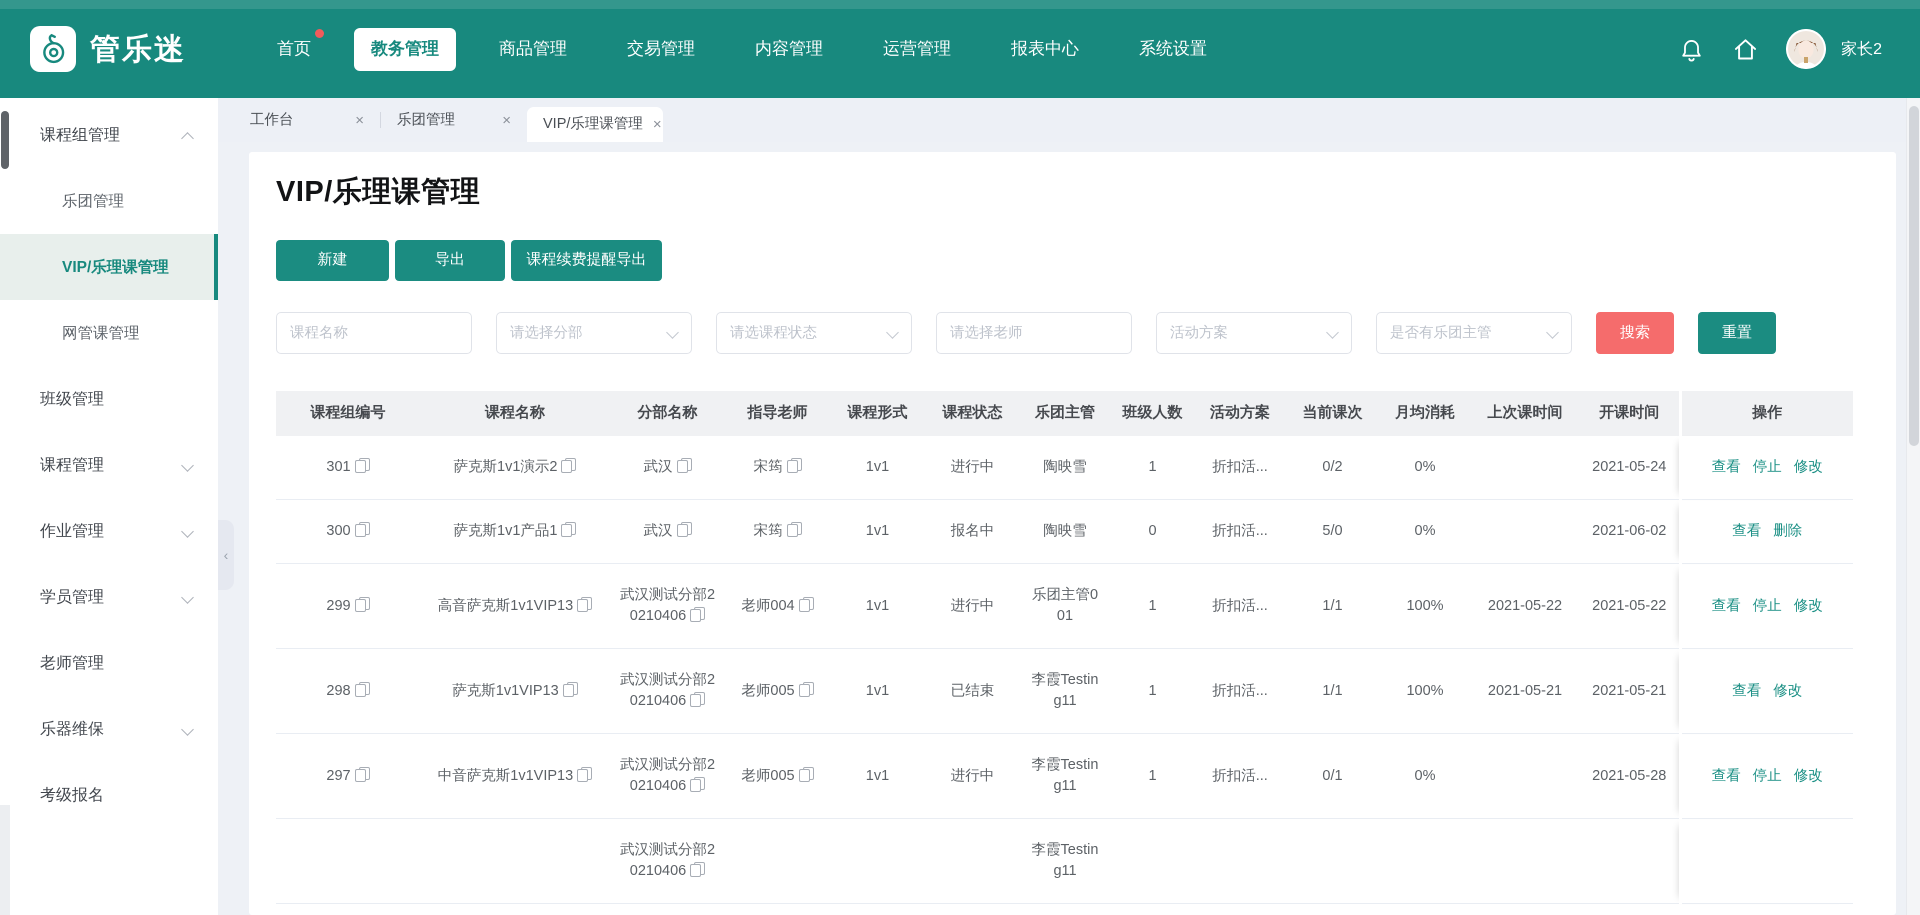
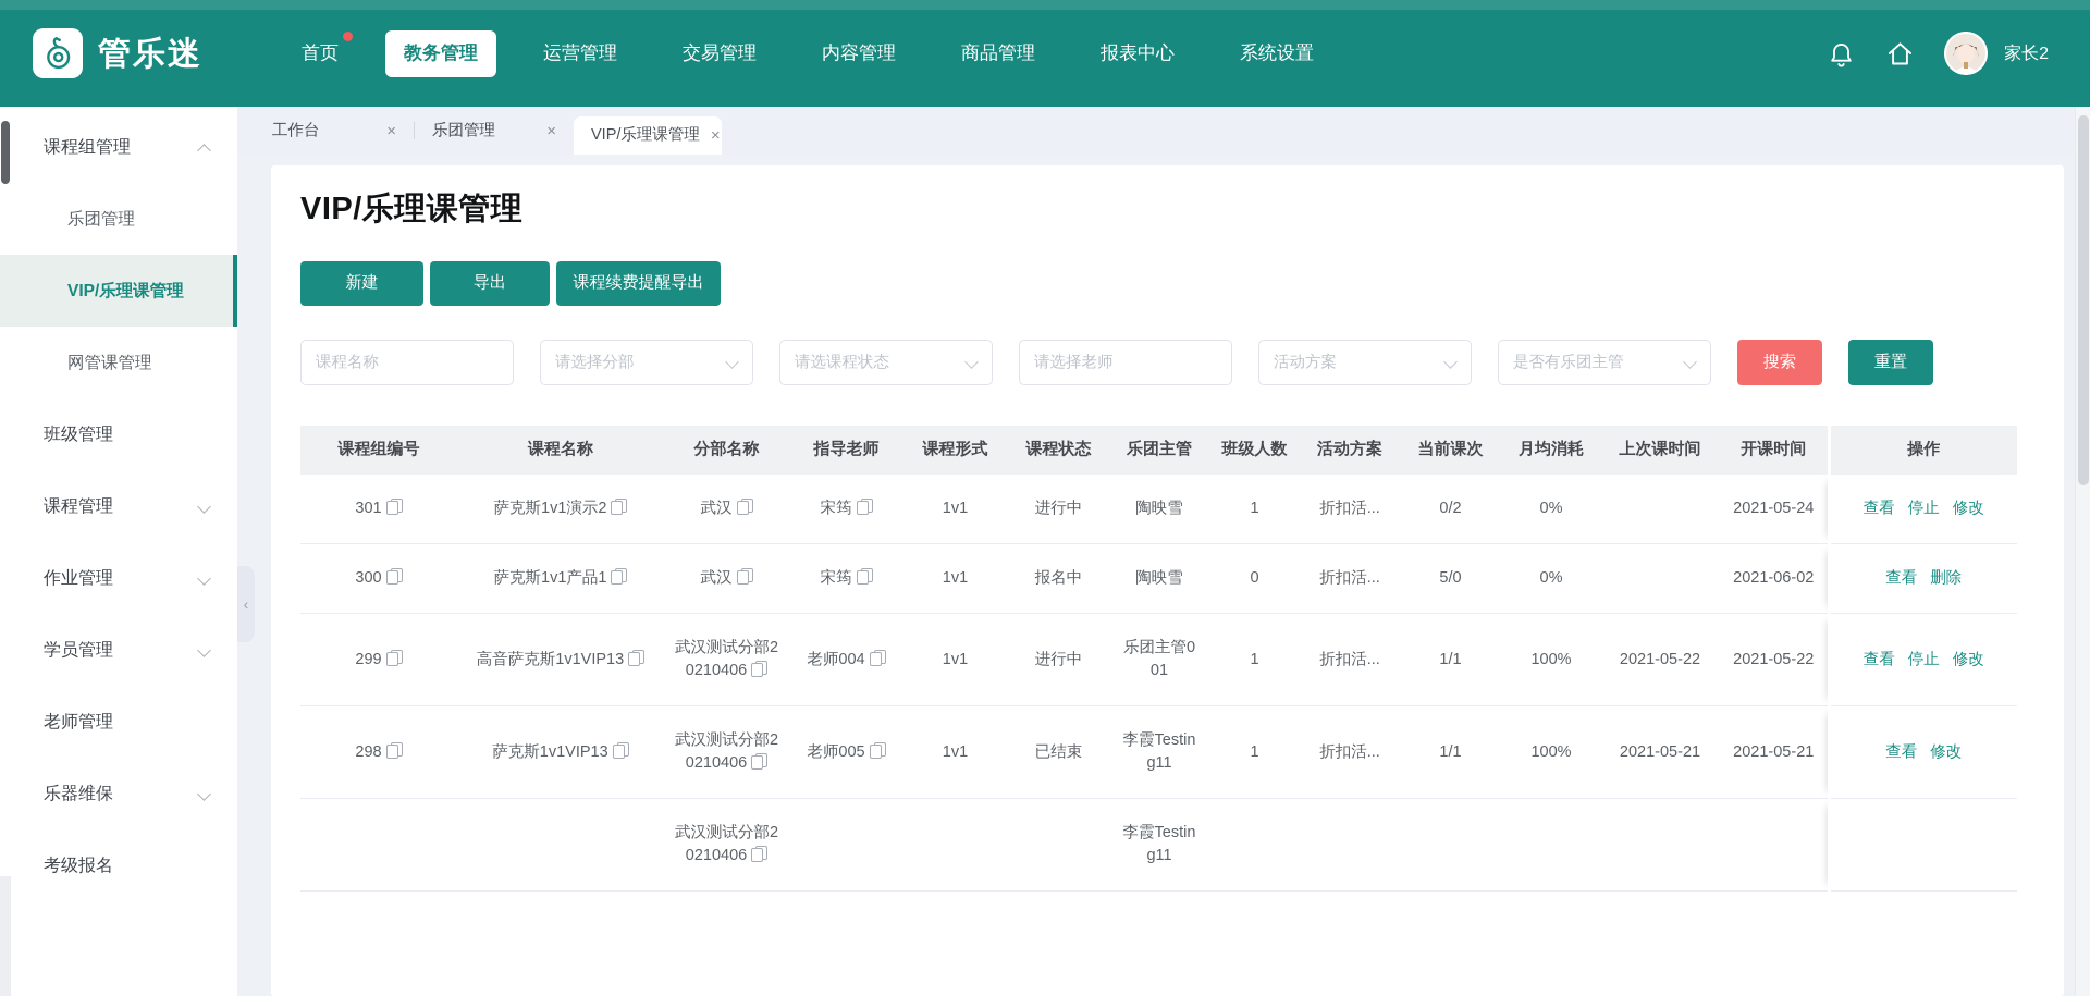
  管乐迷
  首页
  教务管理
- 商品管理
+ 运营管理
  交易管理
  内容管理
- 运营管理
+ 商品管理
  报表中心
  系统设置
  家长2
  课程组管理
  乐团管理
  VIP/乐理课管理
  网管课管理
  班级管理
  课程管理
  作业管理
  学员管理
  老师管理
  乐器维保
  考级报名
  ‹
  工作台
  ×
  乐团管理
  ×
  VIP/乐理课管理
  ×
  VIP/乐理课管理
  新建
  导出
  课程续费提醒导出
  课程名称
  请选择分部
  请选课程状态
  请选择老师
  活动方案
  是否有乐团主管
  搜索
  重置
  课程组编号	课程名称	分部名称	指导老师	课程形式	课程状态	乐团主管	班级人数	活动方案	当前课次	月均消耗	上次课时间	开课时间	操作
  301	萨克斯1v1演示2	武汉	宋筠	1v1	进行中	陶映雪	1	折扣活...	0/2	0%		2021-05-24	查看 停止 修改
  300	萨克斯1v1产品1	武汉	宋筠	1v1	报名中	陶映雪	0	折扣活...	5/0	0%		2021-06-02	查看 删除
  299	高音萨克斯1v1VIP13	武汉测试分部20210406	老师004	1v1	进行中	乐团主管001	1	折扣活...	1/1	100%	2021-05-22	2021-05-22	查看 停止 修改
  298	萨克斯1v1VIP13	武汉测试分部20210406	老师005	1v1	已结束	李霞Testing11	1	折扣活...	1/1	100%	2021-05-21	2021-05-21	查看 修改
- 297	中音萨克斯1v1VIP13	武汉测试分部20210406	老师005	1v1	进行中	李霞Testing11	1	折扣活...	0/1	0%		2021-05-28	查看 停止 修改
  		武汉测试分部20210406				李霞Testing11
